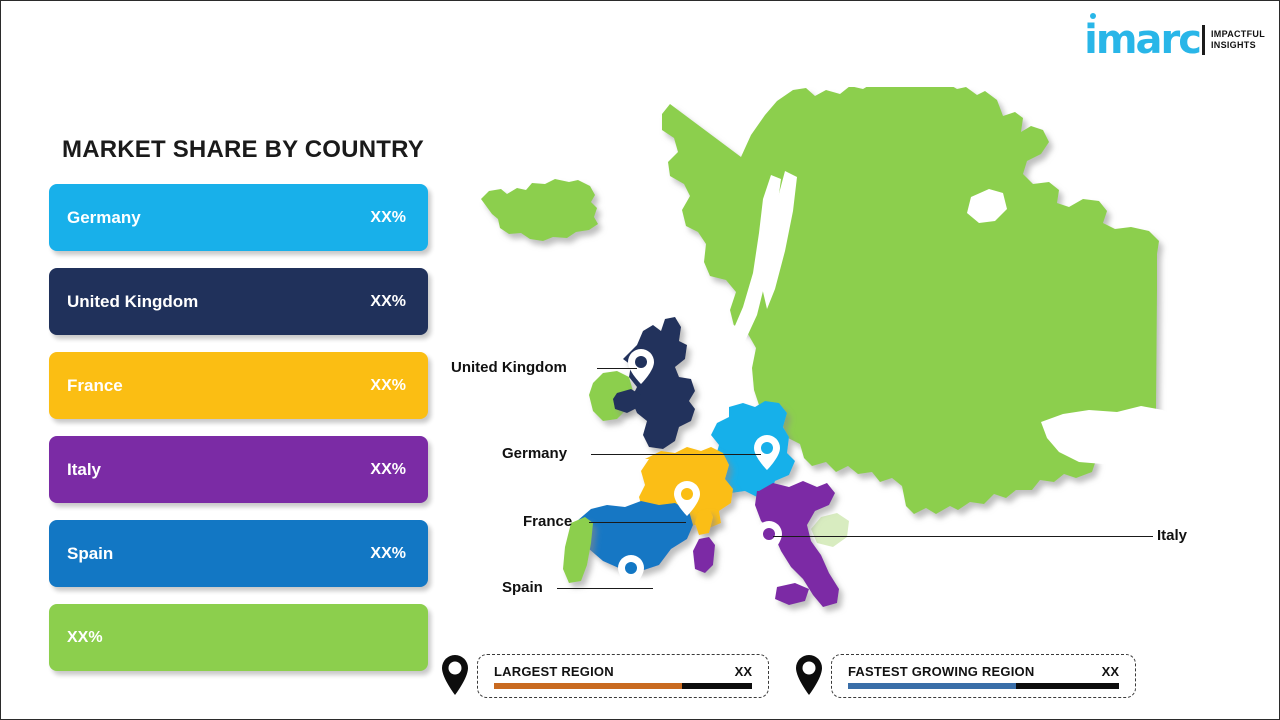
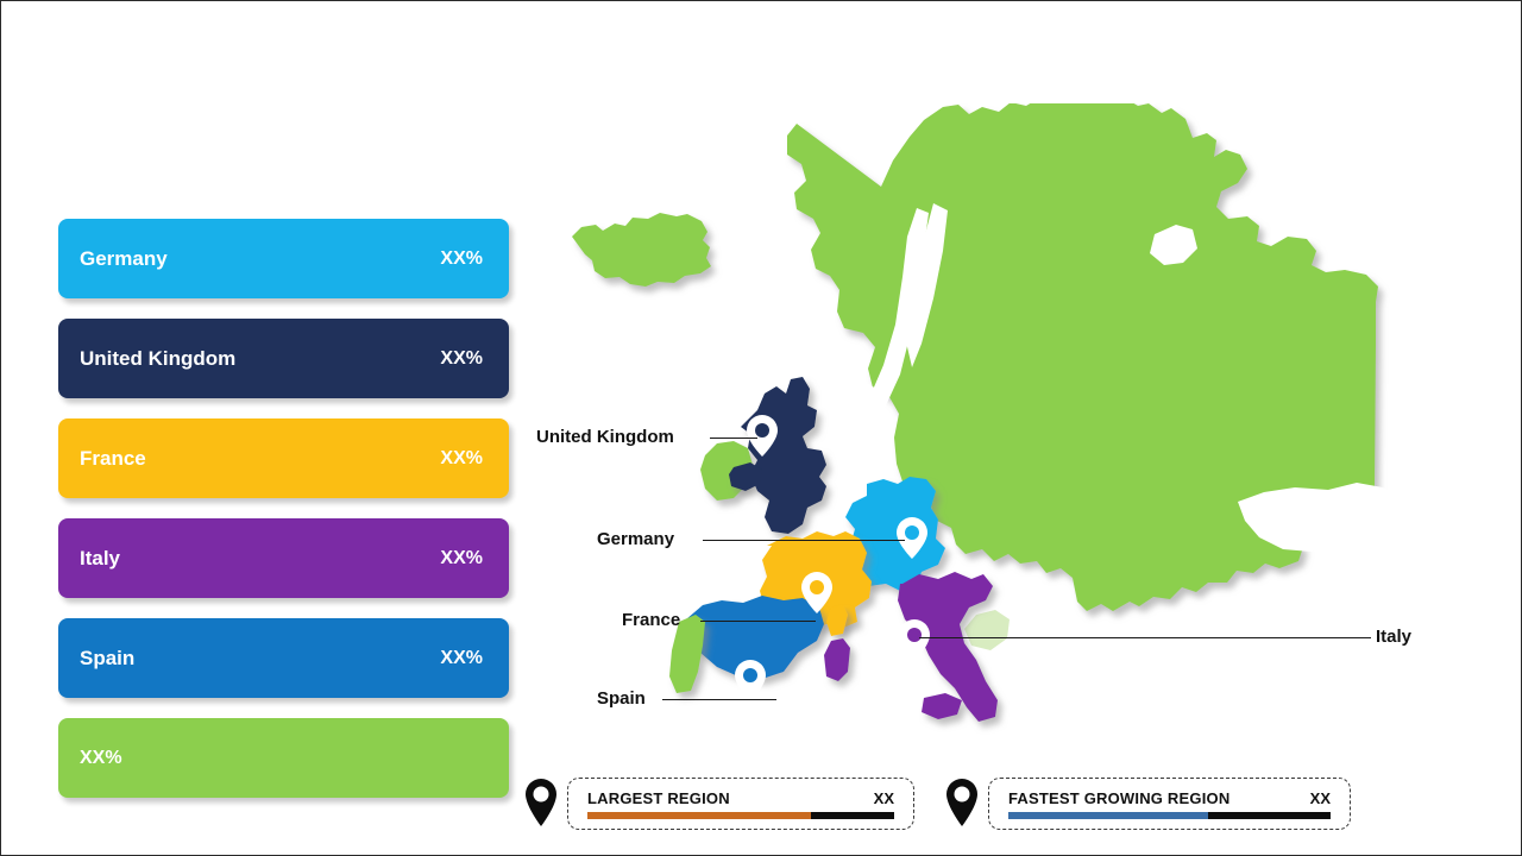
- imarc
- IMPACTFUL
- INSIGHTS
- MARKET SHARE BY COUNTRY
  Germany
  XX%
  United Kingdom
  XX%
  France
  XX%
  Italy
  XX%
  Spain
  XX%
  XX%
  United Kingdom
  Germany
  France
  Spain
  Italy
  LARGEST REGION
  XX
  FASTEST GROWING REGION
  XX
